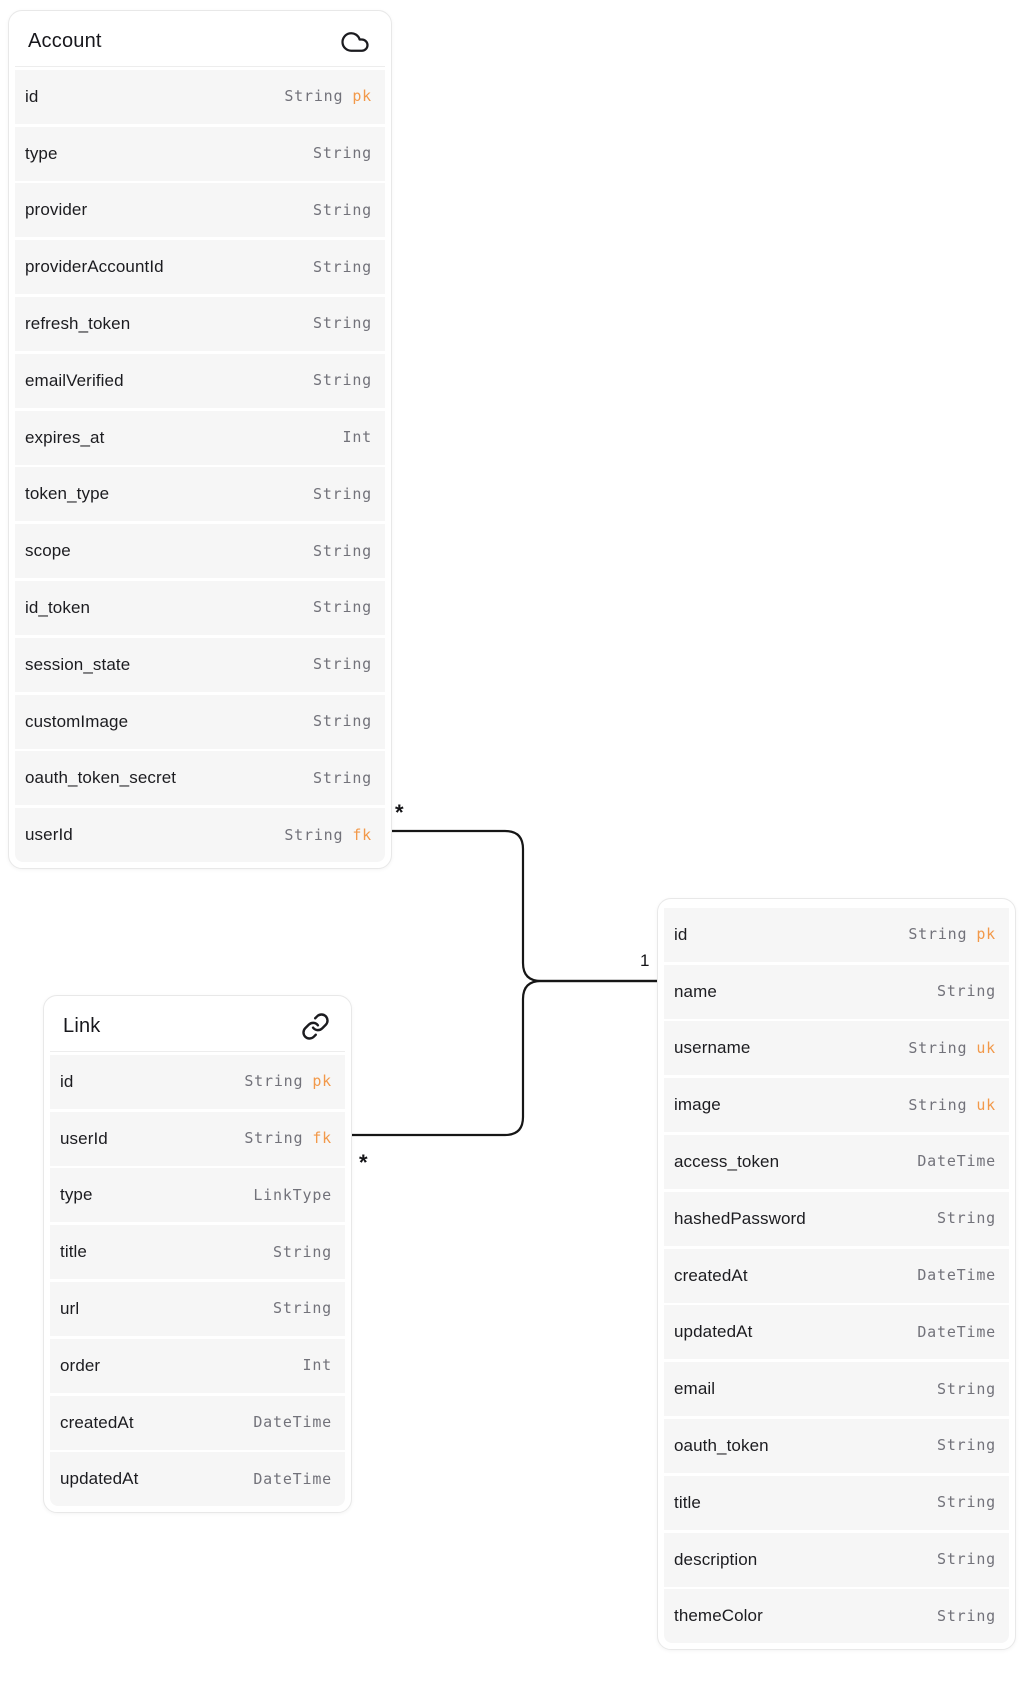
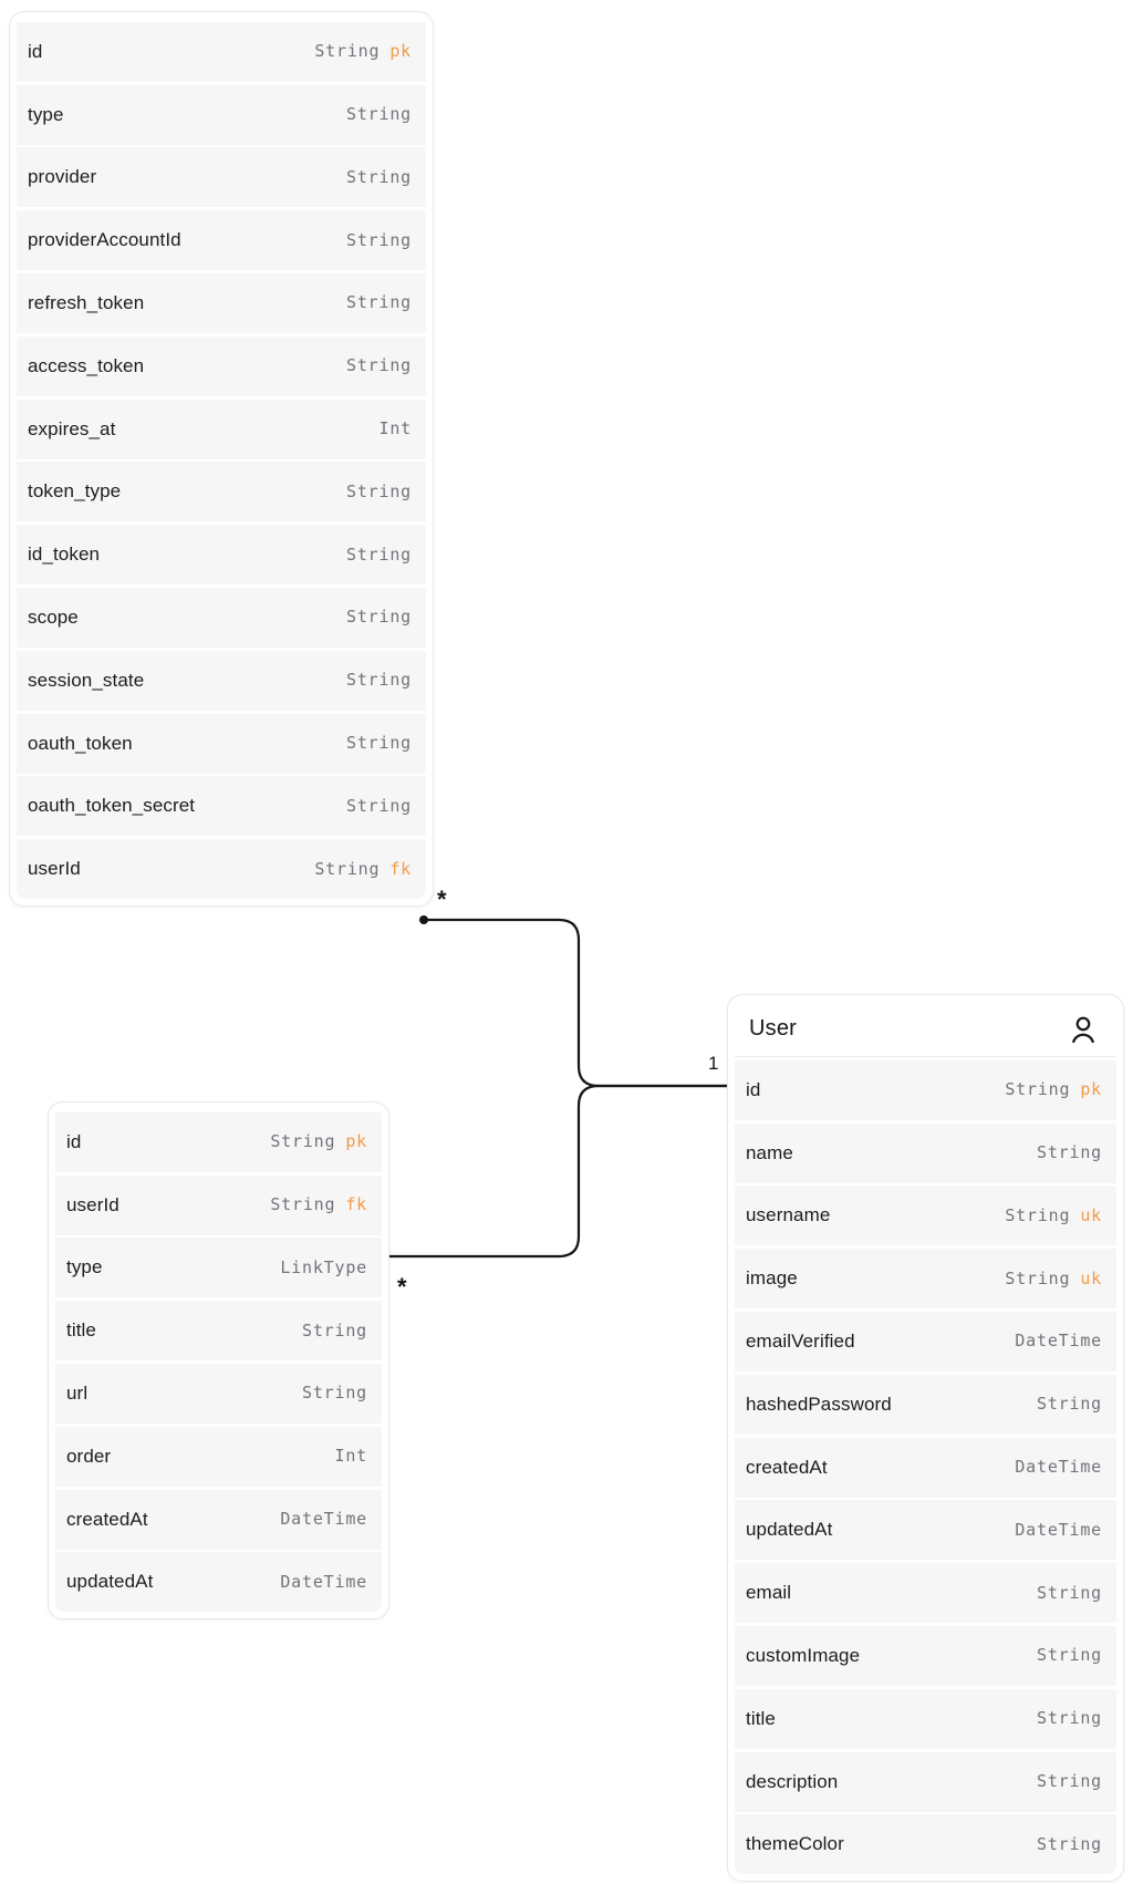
  *
  *
  1
- Account
  id
  String pk
  type
  String
  provider
  String
  providerAccountId
  String
  refresh_token
  String
- emailVerified
+ access_token
  String
  expires_at
  Int
  token_type
  String
- scope
+ id_token
  String
- id_token
+ scope
  String
  session_state
  String
- customImage
+ oauth_token
  String
  oauth_token_secret
  String
  userId
  String fk
- Link
  id
  String pk
  userId
  String fk
  type
  LinkType
  title
  String
  url
  String
  order
  Int
  createdAt
  DateTime
  updatedAt
  DateTime
+ User
  id
  String pk
  name
  String
  username
  String uk
  image
  String uk
- access_token
+ emailVerified
  DateTime
  hashedPassword
  String
  createdAt
  DateTime
  updatedAt
  DateTime
  email
  String
- oauth_token
+ customImage
  String
  title
  String
  description
  String
  themeColor
  String
